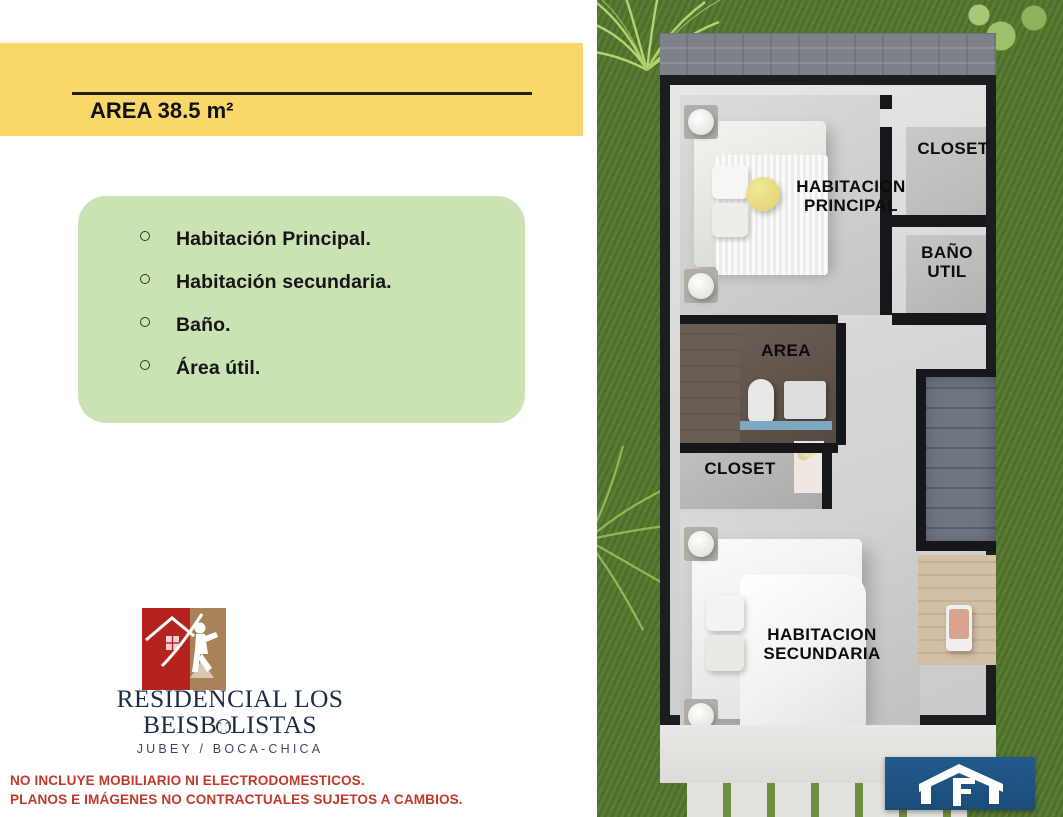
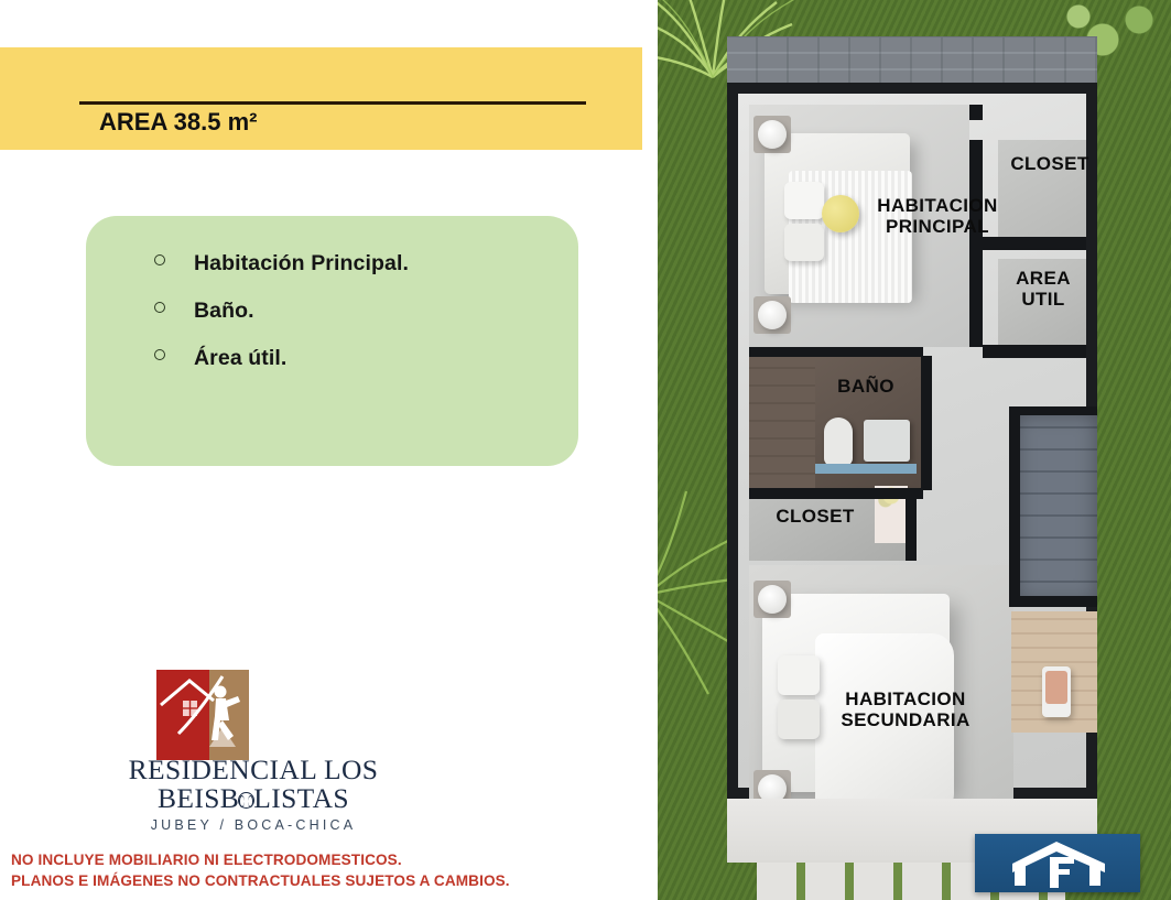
  AREA 38.5 m²
  Habitación Principal.
- Habitación secundaria.
  Baño.
  Área útil.
  RESIDENCIAL LOS
  BEISB LISTAS
  JUBEY / BOCA-CHICA
  NO INCLUYE MOBILIARIO NI ELECTRODOMESTICOS.
  PLANOS E IMÁGENES NO CONTRACTUALES SUJETOS A CAMBIOS.
  HABITACION
  PRINCIPAL
  CLOSET
- BAÑO
+ AREA
  UTIL
- AREA
+ BAÑO
  CLOSET
  HABITACION
  SECUNDARIA
